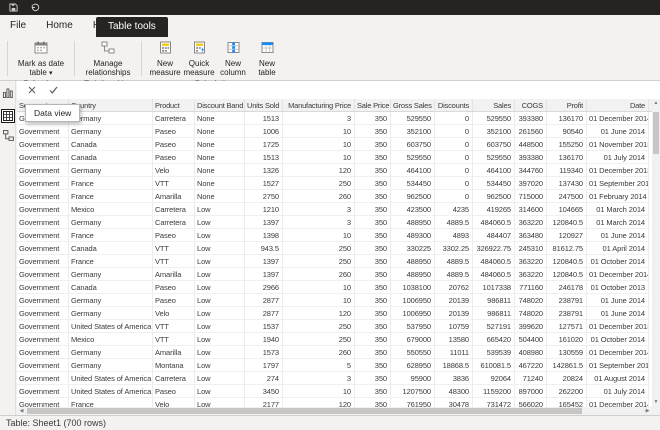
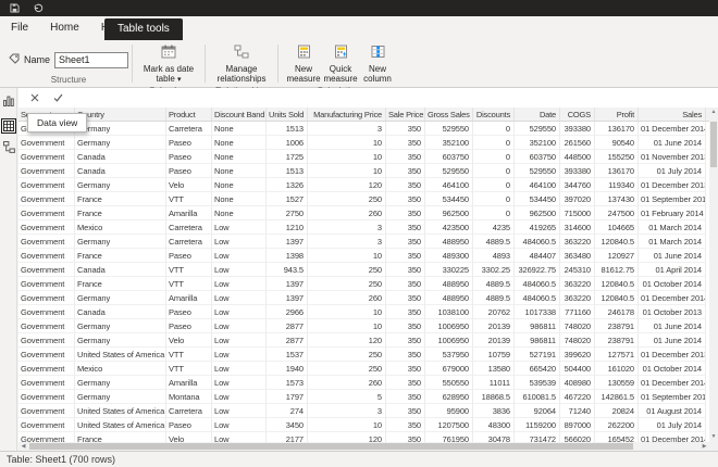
  File
  Home
  Table tools
+ Name
+ Sheet1
+ Structure
  Mark as date table
  Manage relationships
  New measure
  Quick measure
  New column
- New table
  untry
  Product
  Discount Band
  Units Sold
  Manufacturing Price
  Sale Price
  Gross Sales
  Discounts
- Sales
+ Date
  COGS
  Profit
- Date
+ Sales
  rmany
  Carretera
  None
  1513
  3
  350
  529550
  0
  529550
  393380
  136170
  01 December 201
  Government
  Germany
  Paseo
  None
  1006
  10
  350
  352100
  0
  352100
  261560
  90540
  01 June 2014
  Government
  Canada
  Paseo
  None
  1725
  10
  350
  603750
  0
  603750
  448500
  155250
  01 November 201
  Government
  Canada
  Paseo
  None
  1513
  10
  350
  529550
  0
  529550
  393380
  136170
  01 July 2014
  Government
  Germany
  Velo
  None
  1326
  120
  350
  464100
  0
  464100
  344760
  119340
  01 December 201
  Government
  France
  VTT
  None
  1527
  250
  350
  534450
  0
  534450
  397020
  137430
  01 September 201
  Government
  France
  Amarilla
  None
  2750
  260
  350
  962500
  0
  962500
  715000
  247500
  01 February 2014
  Government
  Mexico
  Carretera
  Low
  1210
  3
  350
  423500
  4235
  419265
  314600
  104665
  01 March 2014
  Government
  Germany
  Carretera
  Low
  1397
  3
  350
  488950
  4889.5
  484060.5
  363220
  120840.5
  01 March 2014
  Government
  France
  Paseo
  Low
  1398
  10
  350
  489300
  4893
  484407
  363480
  120927
  01 June 2014
  Government
  Canada
  VTT
  Low
  943.5
  250
  350
  330225
  3302.25
  326922.75
  245310
  81612.75
  01 April 2014
  Government
  France
  VTT
  Low
  1397
  250
  350
  488950
  4889.5
  484060.5
  363220
  120840.5
  01 October 2014
  Government
  Germany
  Amarilla
  Low
  1397
  260
  350
  488950
  4889.5
  484060.5
  363220
  120840.5
  01 December 201
  Government
  Canada
  Paseo
  Low
  2966
  10
  350
  1038100
  20762
  1017338
  771160
  246178
  01 October 2013
  Government
  Germany
  Paseo
  Low
  2877
  10
  350
  1006950
  20139
  986811
  748020
  238791
  01 June 2014
  Government
  Germany
  Velo
  Low
  2877
  120
  350
  1006950
  20139
  986811
  748020
  238791
  01 June 2014
  Government
  United States of America
  VTT
  Low
  1537
  250
  350
  537950
  10759
  527191
  399620
  127571
  01 December 201
  Government
  Mexico
  VTT
  Low
  1940
  250
  350
  679000
  13580
  665420
  504400
  161020
  01 October 2014
  Government
  Germany
  Amarilla
  Low
  1573
  260
  350
  550550
  11011
  539539
  408980
  130559
  01 December 201
  Government
  Germany
  Montana
  Low
  1797
  5
  350
  628950
  18868.5
  610081.5
  467220
  142861.5
  01 September 201
  Government
  United States of America
  Carretera
  Low
  274
  3
  350
  95900
  3836
  92064
  71240
  20824
  01 August 2014
  Government
  United States of America
  Paseo
  Low
  3450
  10
  350
  1207500
  48300
  1159200
  897000
  262200
  01 July 2014
  Government
  France
  Velo
  Low
  2177
  120
  350
  761950
  30478
  731472
  566020
  165452
  01 December 201
  Table: Sheet1 (700 rows)
  Data view
